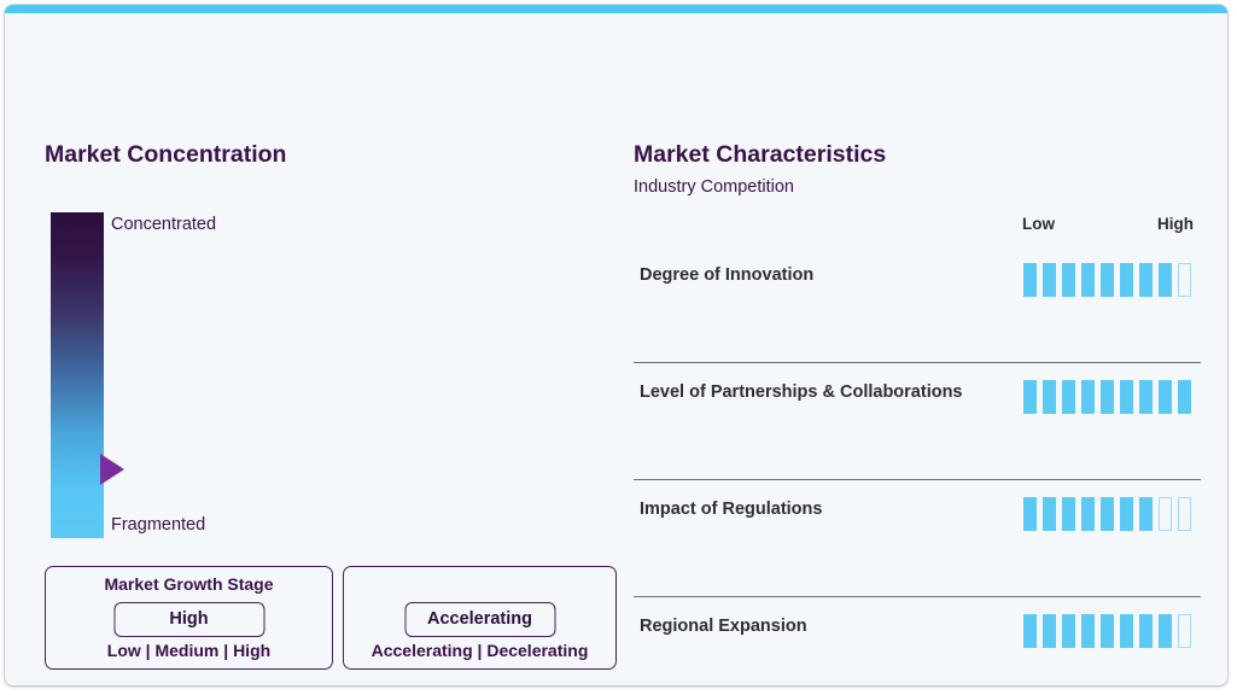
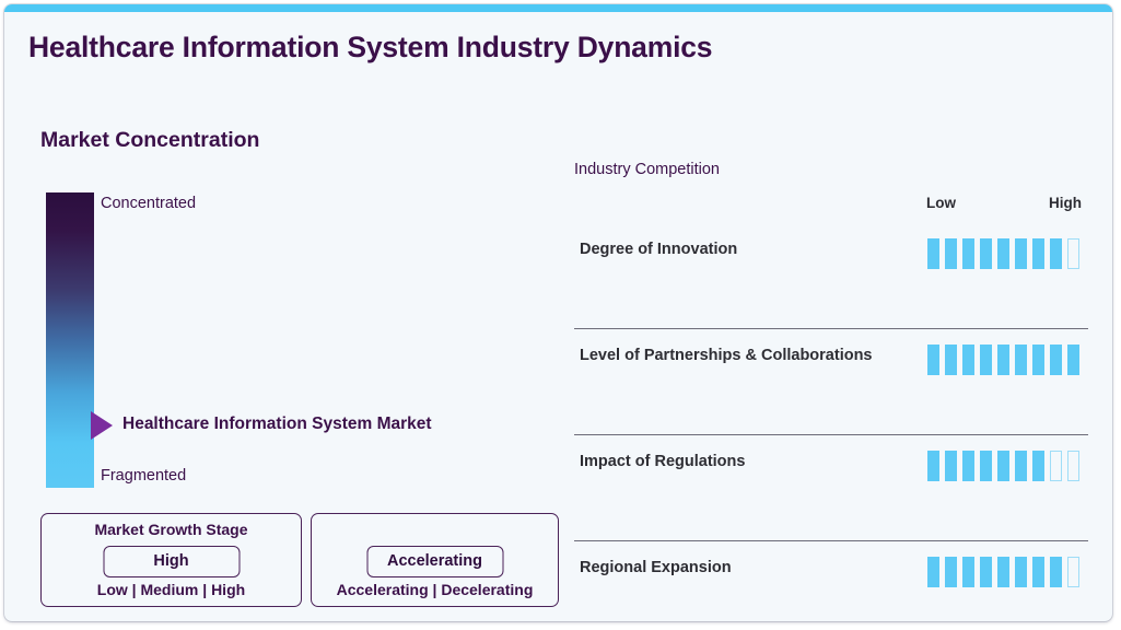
+ Healthcare Information System Industry Dynamics
  Market Concentration
  Concentrated
  Fragmented
+ Healthcare Information System Market
  Market Growth Stage
  High
  Low | Medium | High
  Accelerating
  Accelerating | Decelerating
- Market Characteristics
  Industry Competition
  Low
  High
  Degree of Innovation
  Level of Partnerships & Collaborations
  Impact of Regulations
  Regional Expansion
